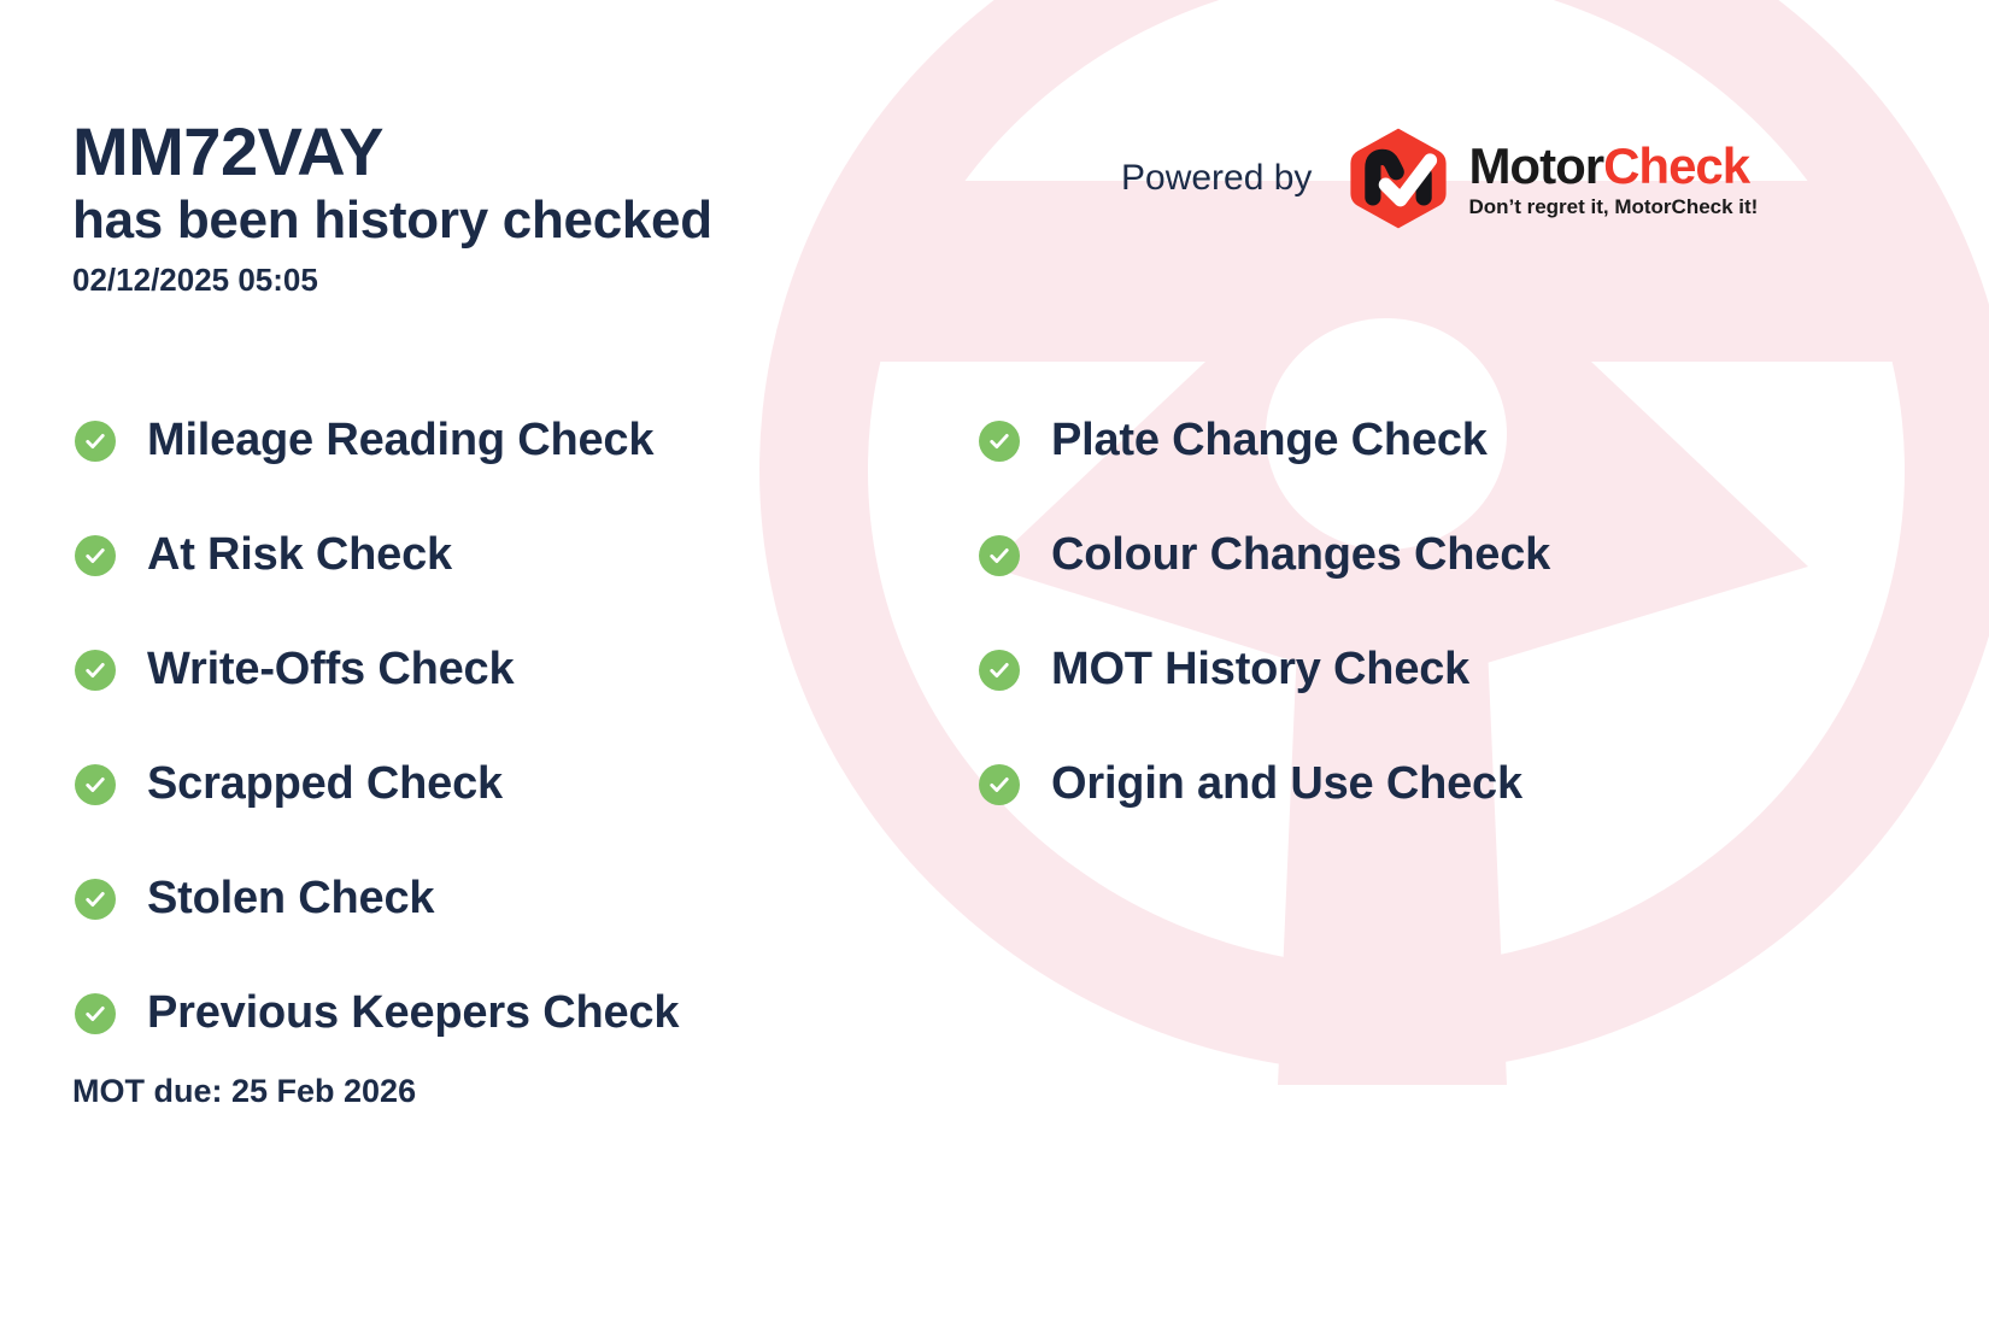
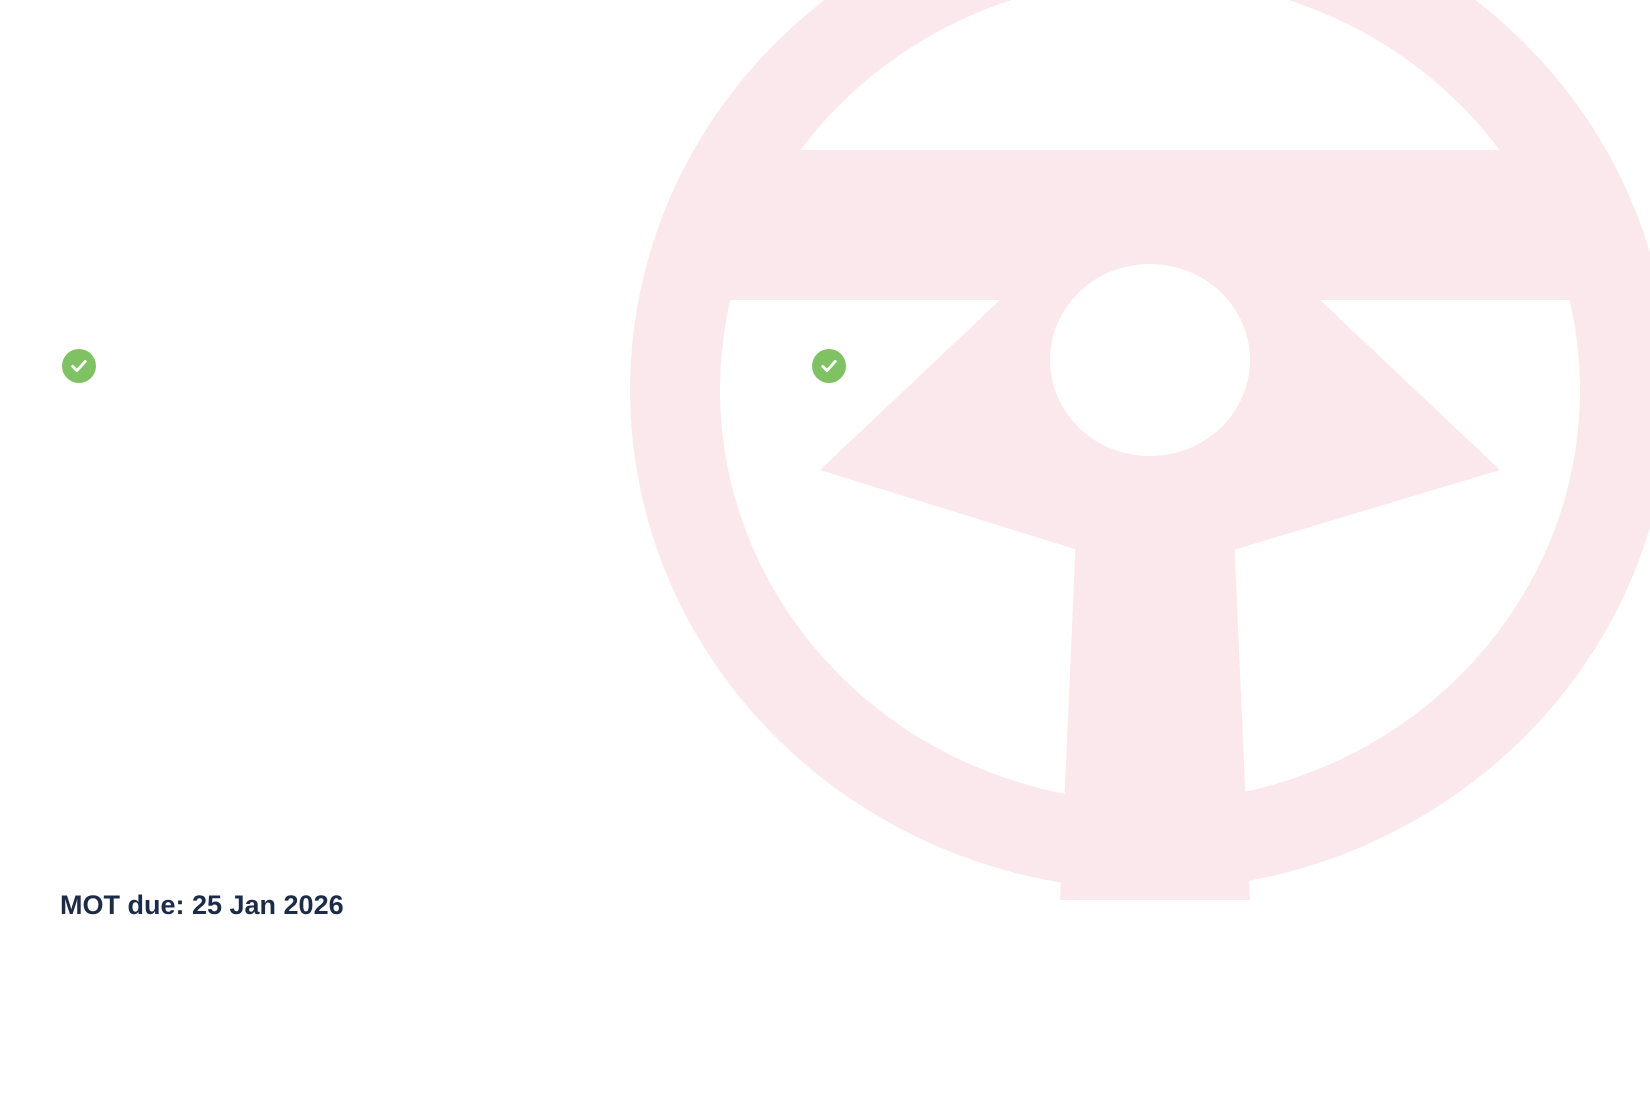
- MM72VAY
- has been history checked
- 02/12/2025 05:05
- Powered by
- MotorCheck
- Don’t regret it, MotorCheck it!
- Mileage Reading Check
- At Risk Check
- Write-Offs Check
- Scrapped Check
- Stolen Check
- Previous Keepers Check
- Plate Change Check
- Colour Changes Check
- MOT History Check
- Origin and Use Check
- MOT due: 25 Feb 2026
+ MOT due: 25 Jan 2026
